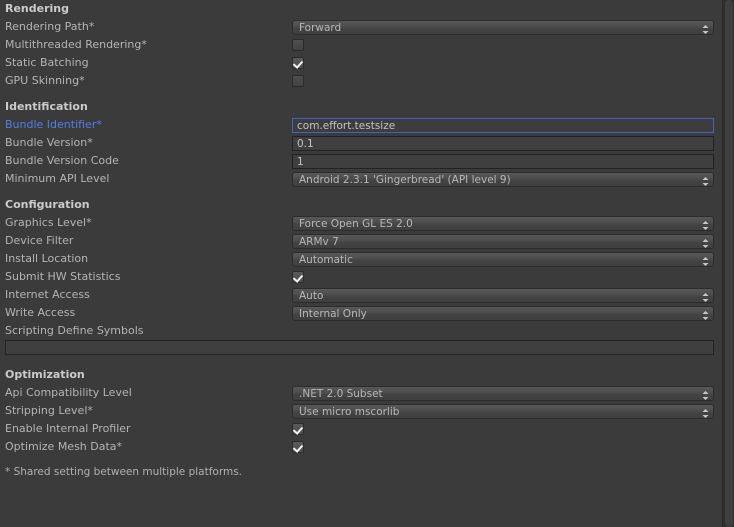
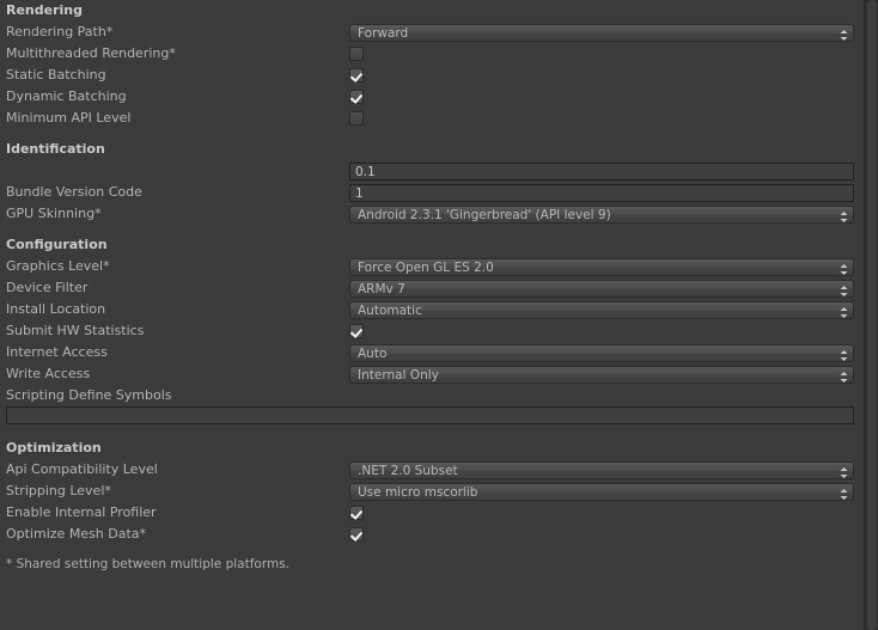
  Rendering
  Rendering Path*
  Forward
  Multithreaded Rendering*
  Static Batching
+ Dynamic Batching
- GPU Skinning*
+ Minimum API Level
  Identification
- Bundle Identifier*
- com.effort.testsize
- Bundle Version*
  0.1
  Bundle Version Code
  1
- Minimum API Level
+ GPU Skinning*
  Android 2.3.1 'Gingerbread' (API level 9)
  Configuration
  Graphics Level*
  Force Open GL ES 2.0
  Device Filter
  ARMv 7
  Install Location
  Automatic
  Submit HW Statistics
  Internet Access
  Auto
  Write Access
  Internal Only
  Scripting Define Symbols
  Optimization
  Api Compatibility Level
  .NET 2.0 Subset
  Stripping Level*
  Use micro mscorlib
  Enable Internal Profiler
  Optimize Mesh Data*
  * Shared setting between multiple platforms.
